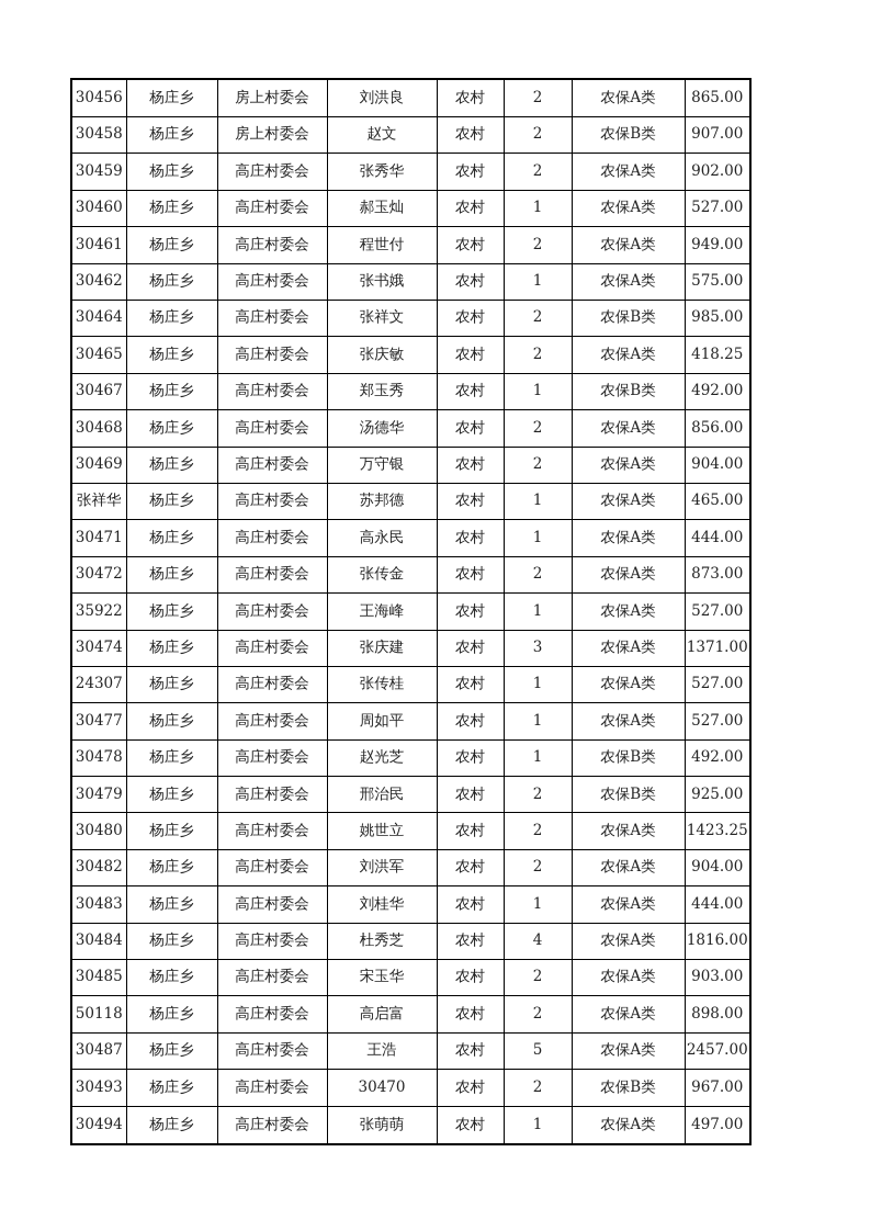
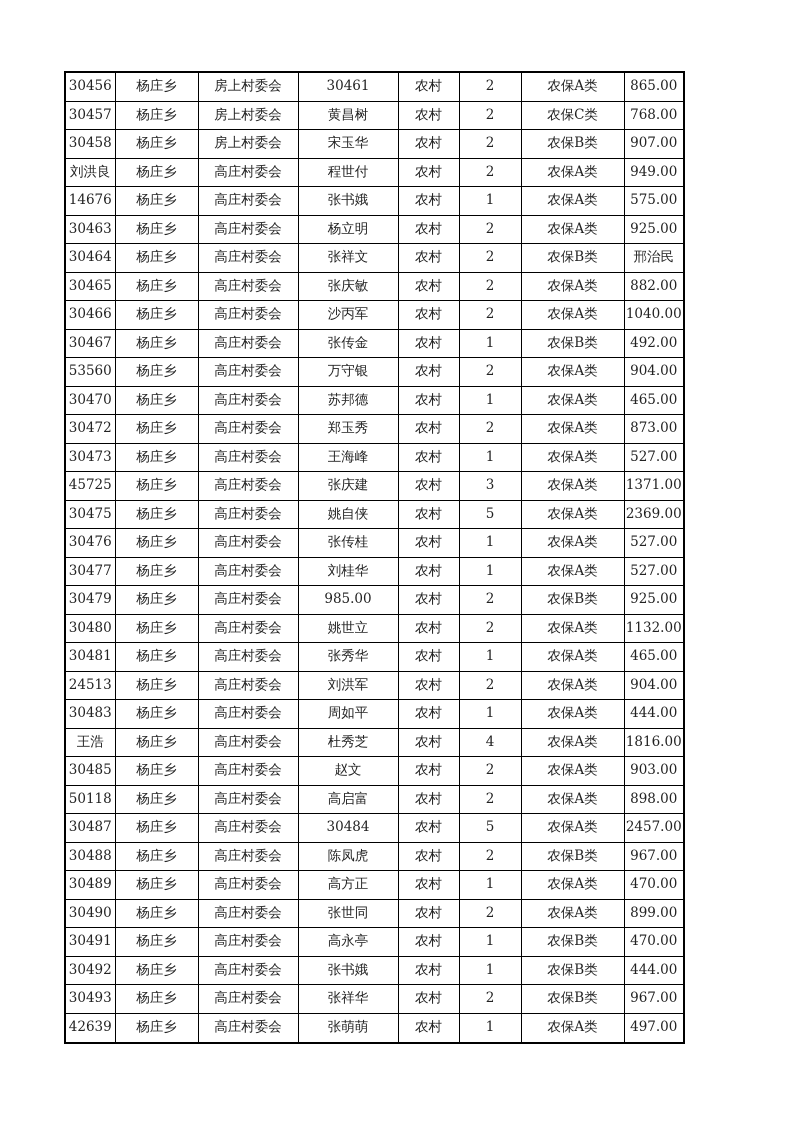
- 30456	杨庄乡	房上村委会	刘洪良	农村	2	农保A类	865.00
+ 30456	杨庄乡	房上村委会	30461	农村	2	农保A类	865.00
+ 30457	杨庄乡	房上村委会	黄昌树	农村	2	农保C类	768.00
- 30458	杨庄乡	房上村委会	赵文	农村	2	农保B类	907.00
+ 30458	杨庄乡	房上村委会	宋玉华	农村	2	农保B类	907.00
- 30459	杨庄乡	高庄村委会	张秀华	农村	2	农保A类	902.00
- 30460	杨庄乡	高庄村委会	郝玉灿	农村	1	农保A类	527.00
- 30461	杨庄乡	高庄村委会	程世付	农村	2	农保A类	949.00
+ 刘洪良	杨庄乡	高庄村委会	程世付	农村	2	农保A类	949.00
- 30462	杨庄乡	高庄村委会	张书娥	农村	1	农保A类	575.00
+ 14676	杨庄乡	高庄村委会	张书娥	农村	1	农保A类	575.00
+ 30463	杨庄乡	高庄村委会	杨立明	农村	2	农保A类	925.00
- 30464	杨庄乡	高庄村委会	张祥文	农村	2	农保B类	985.00
+ 30464	杨庄乡	高庄村委会	张祥文	农村	2	农保B类	邢治民
- 30465	杨庄乡	高庄村委会	张庆敏	农村	2	农保A类	418.25
+ 30465	杨庄乡	高庄村委会	张庆敏	农村	2	农保A类	882.00
+ 30466	杨庄乡	高庄村委会	沙丙军	农村	2	农保A类	1040.00
- 30467	杨庄乡	高庄村委会	郑玉秀	农村	1	农保B类	492.00
+ 30467	杨庄乡	高庄村委会	张传金	农村	1	农保B类	492.00
- 30468	杨庄乡	高庄村委会	汤德华	农村	2	农保A类	856.00
- 30469	杨庄乡	高庄村委会	万守银	农村	2	农保A类	904.00
+ 53560	杨庄乡	高庄村委会	万守银	农村	2	农保A类	904.00
- 张祥华	杨庄乡	高庄村委会	苏邦德	农村	1	农保A类	465.00
+ 30470	杨庄乡	高庄村委会	苏邦德	农村	1	农保A类	465.00
- 30471	杨庄乡	高庄村委会	高永民	农村	1	农保A类	444.00
- 30472	杨庄乡	高庄村委会	张传金	农村	2	农保A类	873.00
+ 30472	杨庄乡	高庄村委会	郑玉秀	农村	2	农保A类	873.00
- 35922	杨庄乡	高庄村委会	王海峰	农村	1	农保A类	527.00
+ 30473	杨庄乡	高庄村委会	王海峰	农村	1	农保A类	527.00
- 30474	杨庄乡	高庄村委会	张庆建	农村	3	农保A类	1371.00
+ 45725	杨庄乡	高庄村委会	张庆建	农村	3	农保A类	1371.00
+ 30475	杨庄乡	高庄村委会	姚自侠	农村	5	农保A类	2369.00
- 24307	杨庄乡	高庄村委会	张传桂	农村	1	农保A类	527.00
+ 30476	杨庄乡	高庄村委会	张传桂	农村	1	农保A类	527.00
- 30477	杨庄乡	高庄村委会	周如平	农村	1	农保A类	527.00
+ 30477	杨庄乡	高庄村委会	刘桂华	农村	1	农保A类	527.00
- 30478	杨庄乡	高庄村委会	赵光芝	农村	1	农保B类	492.00
- 30479	杨庄乡	高庄村委会	邢治民	农村	2	农保B类	925.00
+ 30479	杨庄乡	高庄村委会	985.00	农村	2	农保B类	925.00
- 30480	杨庄乡	高庄村委会	姚世立	农村	2	农保A类	1423.25
+ 30480	杨庄乡	高庄村委会	姚世立	农村	2	农保A类	1132.00
+ 30481	杨庄乡	高庄村委会	张秀华	农村	1	农保A类	465.00
- 30482	杨庄乡	高庄村委会	刘洪军	农村	2	农保A类	904.00
+ 24513	杨庄乡	高庄村委会	刘洪军	农村	2	农保A类	904.00
- 30483	杨庄乡	高庄村委会	刘桂华	农村	1	农保A类	444.00
+ 30483	杨庄乡	高庄村委会	周如平	农村	1	农保A类	444.00
- 30484	杨庄乡	高庄村委会	杜秀芝	农村	4	农保A类	1816.00
+ 王浩	杨庄乡	高庄村委会	杜秀芝	农村	4	农保A类	1816.00
- 30485	杨庄乡	高庄村委会	宋玉华	农村	2	农保A类	903.00
+ 30485	杨庄乡	高庄村委会	赵文	农村	2	农保A类	903.00
  50118	杨庄乡	高庄村委会	高启富	农村	2	农保A类	898.00
- 30487	杨庄乡	高庄村委会	王浩	农村	5	农保A类	2457.00
+ 30487	杨庄乡	高庄村委会	30484	农村	5	农保A类	2457.00
+ 30488	杨庄乡	高庄村委会	陈凤虎	农村	2	农保B类	967.00
+ 30489	杨庄乡	高庄村委会	高方正	农村	1	农保A类	470.00
+ 30490	杨庄乡	高庄村委会	张世同	农村	2	农保A类	899.00
+ 30491	杨庄乡	高庄村委会	高永亭	农村	1	农保B类	470.00
+ 30492	杨庄乡	高庄村委会	张书娥	农村	1	农保B类	444.00
- 30493	杨庄乡	高庄村委会	30470	农村	2	农保B类	967.00
+ 30493	杨庄乡	高庄村委会	张祥华	农村	2	农保B类	967.00
- 30494	杨庄乡	高庄村委会	张萌萌	农村	1	农保A类	497.00
+ 42639	杨庄乡	高庄村委会	张萌萌	农村	1	农保A类	497.00
